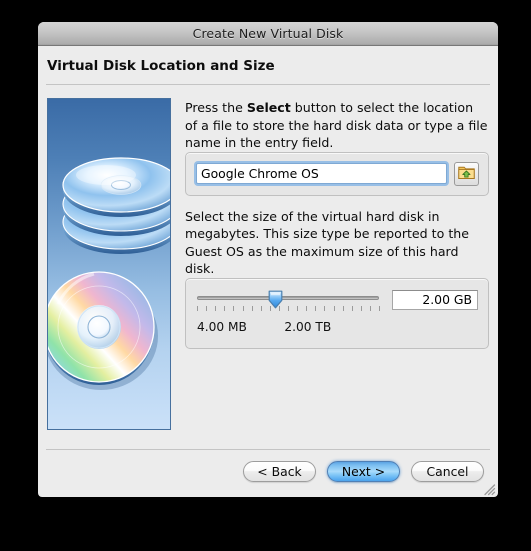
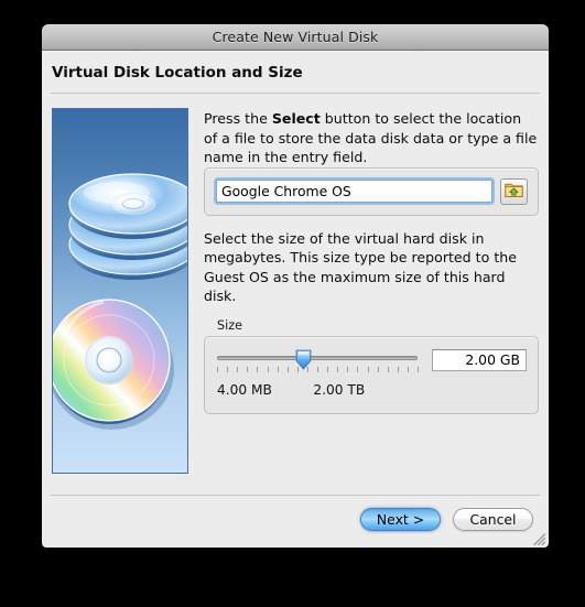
  Create New Virtual Disk
  Virtual Disk Location and Size
- Press the Select button to select the location of a file to store the hard disk data or type a file name in the entry field.
+ Press the Select button to select the location of a file to store the data disk data or type a file name in the entry field.
  Google Chrome OS
  Select the size of the virtual hard disk in megabytes. This size type be reported to the Guest OS as the maximum size of this hard disk.
+ Size
  4.00 MB
  2.00 TB
  2.00 GB
- < Back
  Next >
  Cancel
